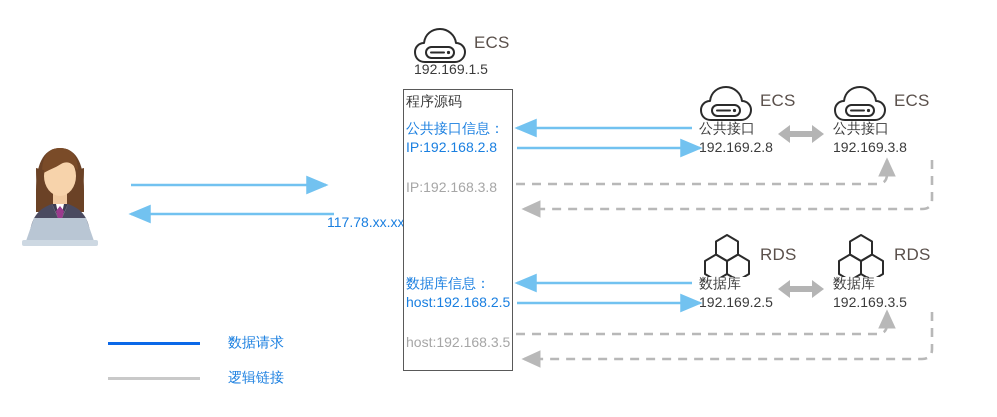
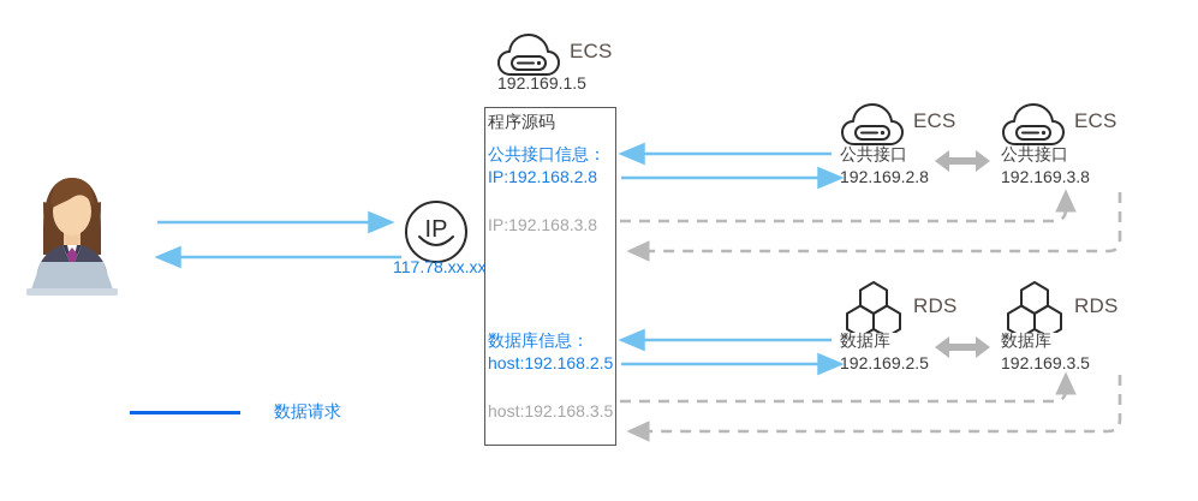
+ IP
  117.78.xx.xx
  程序源码
  公共接口信息：
  IP:192.168.2.8
  IP:192.168.3.8
  数据库信息：
  host:192.168.2.5
  host:192.168.3.5
  ECS
  192.169.1.5
  ECS
  公共接口
  192.169.2.8
  ECS
  公共接口
  192.169.3.8
  RDS
  数据库
  192.169.2.5
  RDS
  数据库
  192.169.3.5
  数据请求
- 逻辑链接
